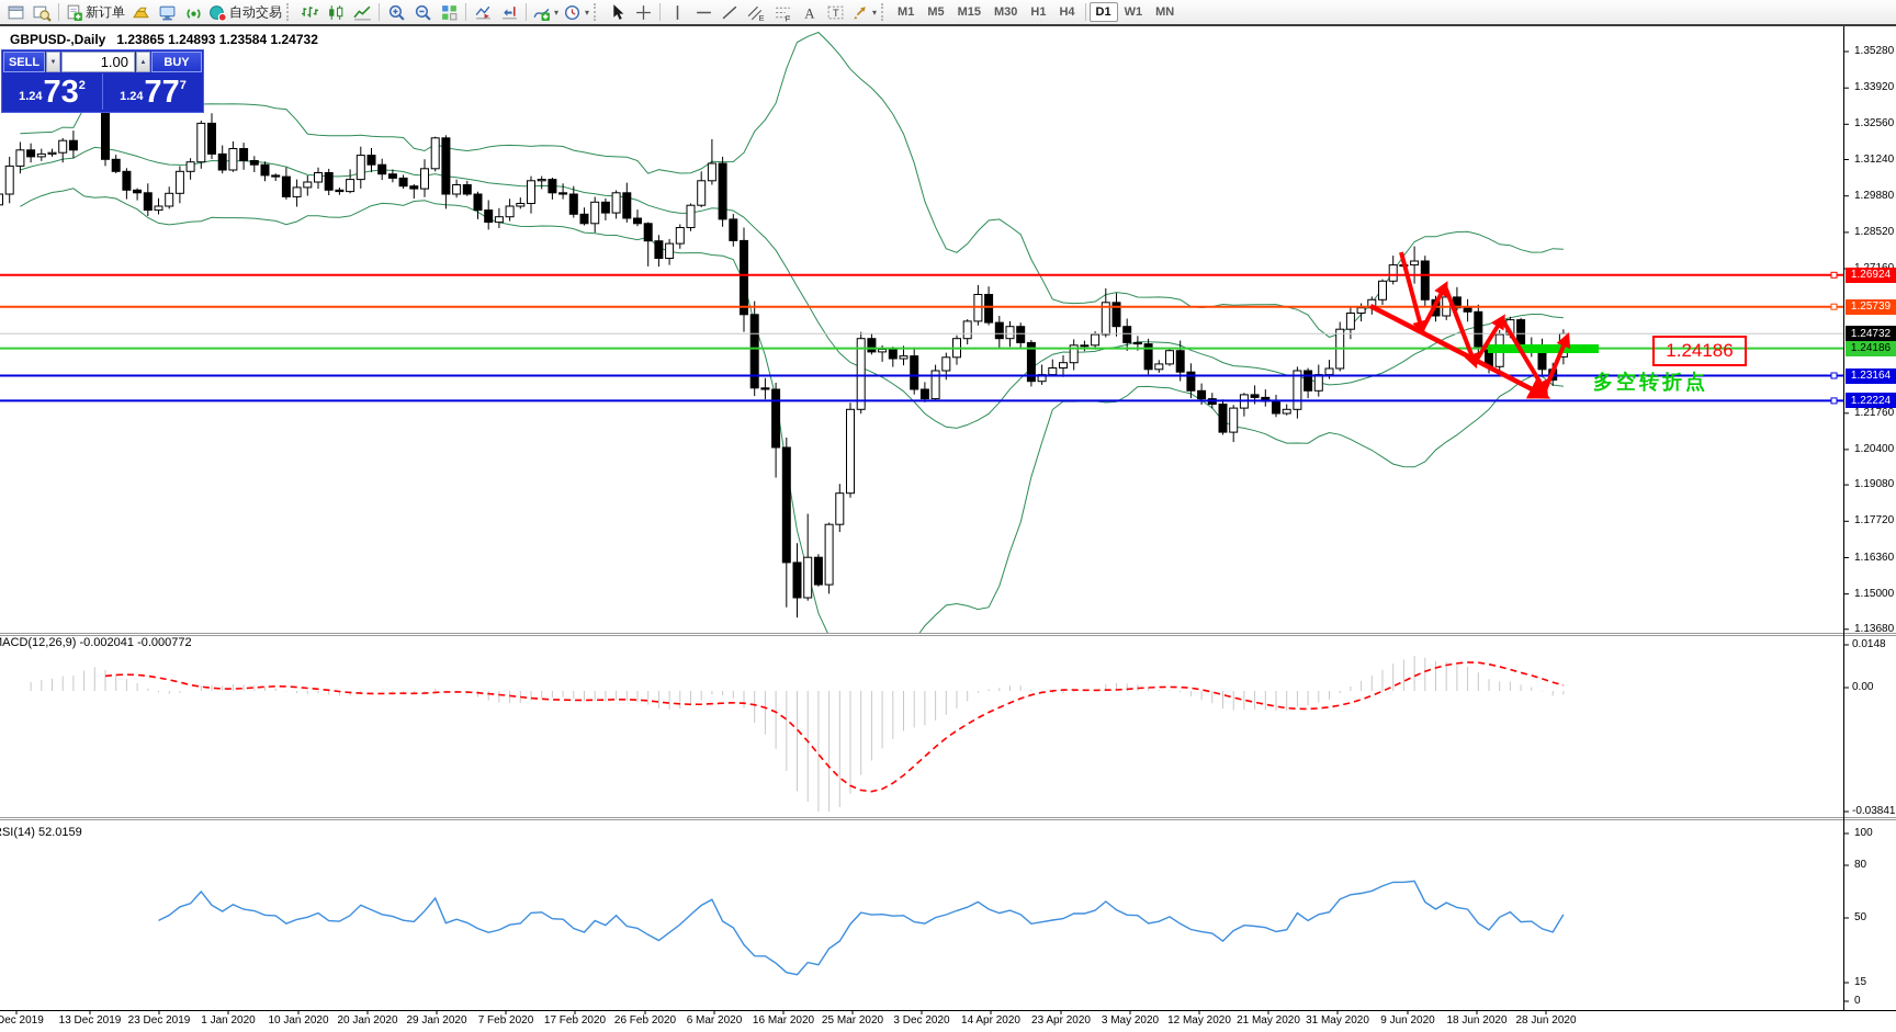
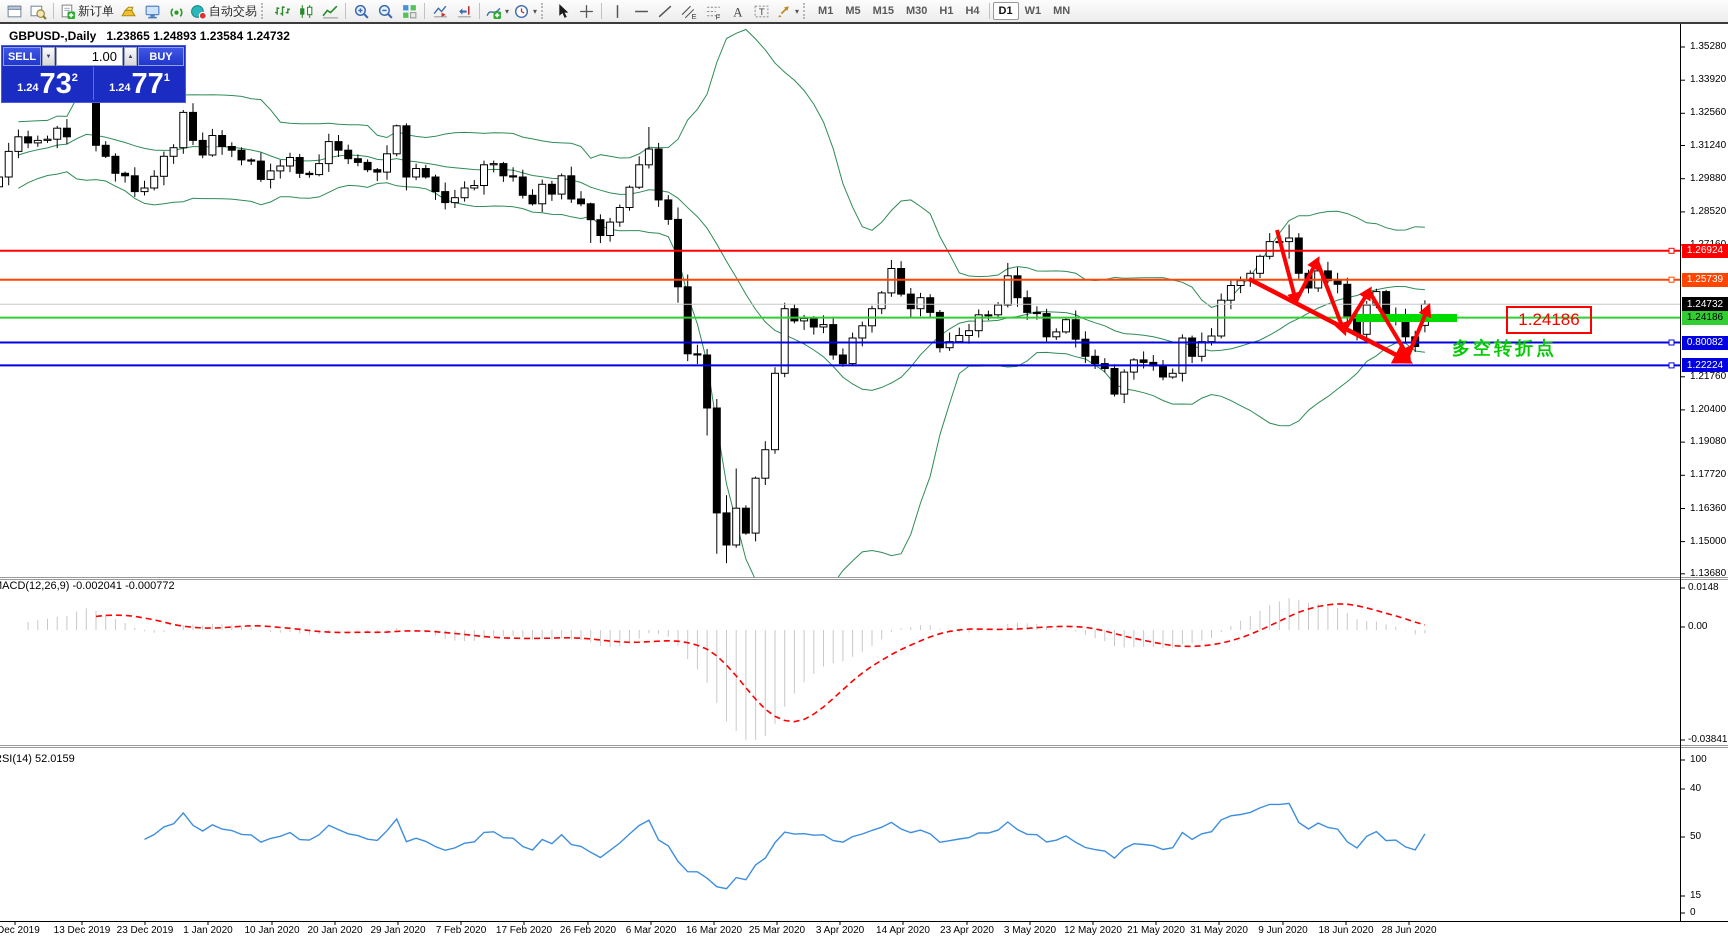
  新订单
  自动交易
  ▾
  ▾
  E
  F
  A
  T
  ▾
  M1
  M5
  M15
  M30
  H1
  H4
  D1
  W1
  MN
  GBPUSD-,Daily 1.23865 1.24893 1.23584 1.24732
  SELL
  1.00
  BUY
  1.24
  73
  2
  1.24
  77
- 7
+ 1
  ACD(12,26,9) -0.002041 -0.000772
  SI(14) 52.0159
  1.24186
  多空转折点
  1.35280
  1.33920
  1.32560
  1.31240
  1.29880
  1.28520
  1.21760
  1.20400
  1.19080
  1.17720
  1.16360
  1.15000
  1.13680
  1.26924
  1.25739
  1.24732
  1.24186
- 1.23164
+ 0.80082
  1.22224
  0.0148
  0.00
  -0.03841
  100
- 80
+ 40
  50
  15
  0
  Dec 2019
  13 Dec 2019
  23 Dec 2019
  1 Jan 2020
  10 Jan 2020
  20 Jan 2020
  29 Jan 2020
  7 Feb 2020
  17 Feb 2020
  26 Feb 2020
  6 Mar 2020
  16 Mar 2020
  25 Mar 2020
- 3 Dec 2020
+ 3 Apr 2020
  14 Apr 2020
  23 Apr 2020
  3 May 2020
  12 May 2020
  21 May 2020
  31 May 2020
  9 Jun 2020
  18 Jun 2020
  28 Jun 2020
